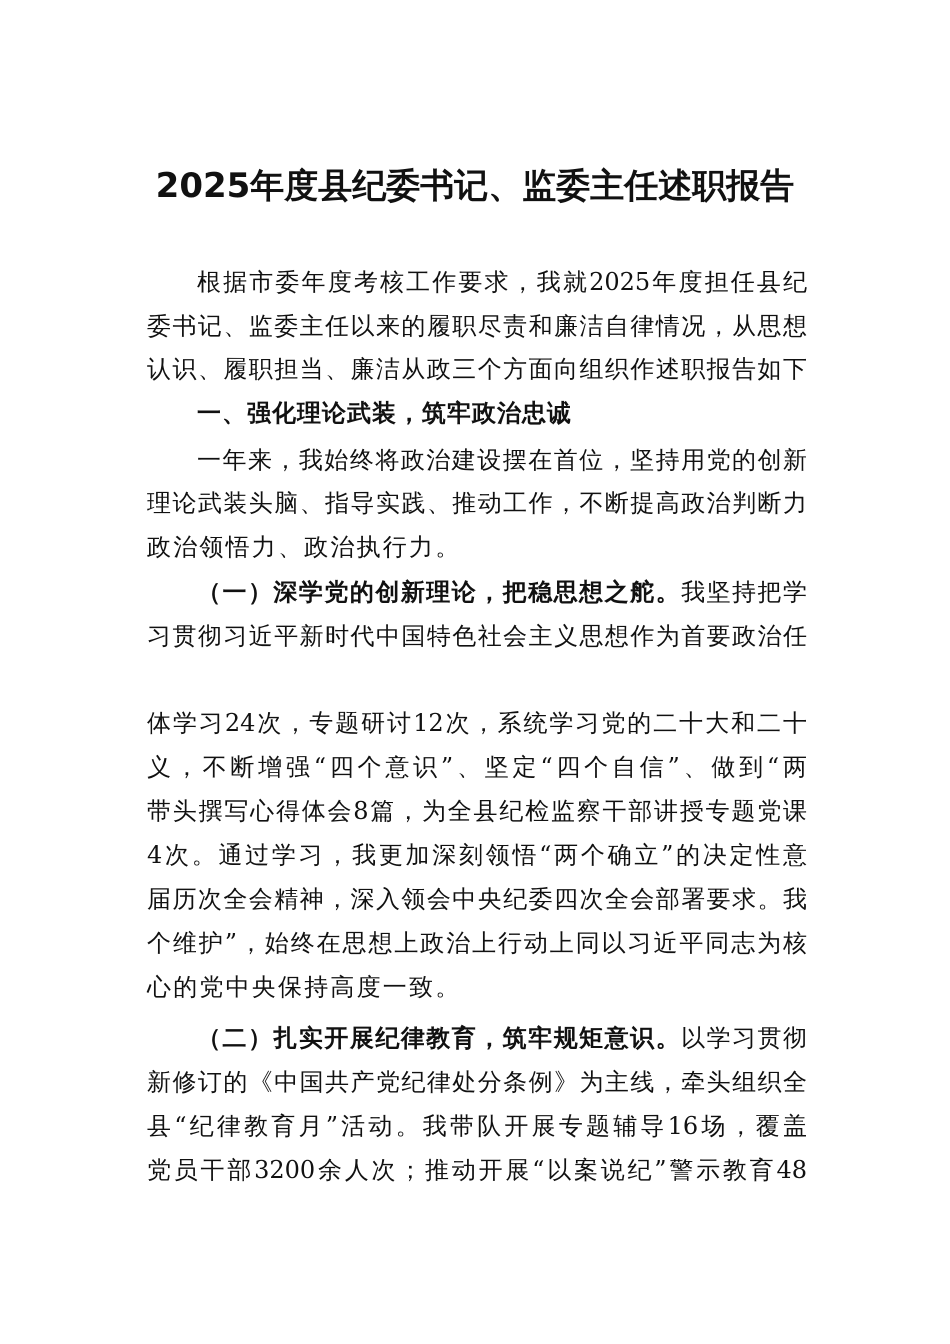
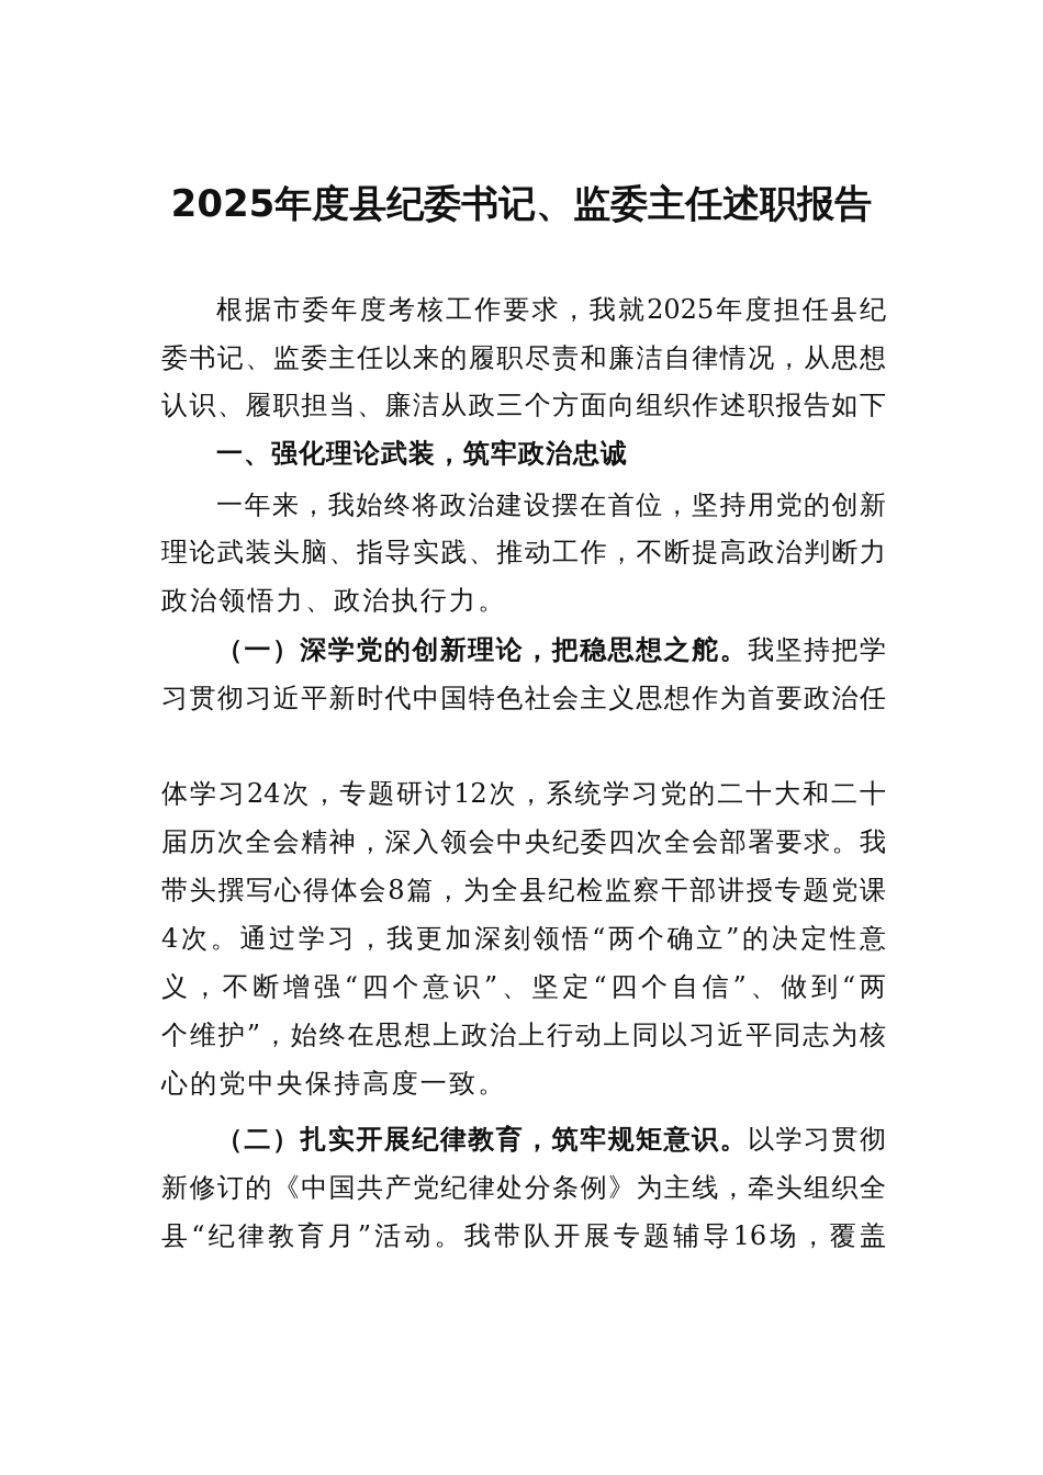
  2025年度县纪委书记、监委主任述职报告
  根据市委年度考核工作要求，我就2025年度担任县纪
  委书记、监委主任以来的履职尽责和廉洁自律情况，从思想
  认识、履职担当、廉洁从政三个方面向组织作述职报告如下
  一、强化理论武装，筑牢政治忠诚
  一年来，我始终将政治建设摆在首位，坚持用党的创新
  理论武装头脑、指导实践、推动工作，不断提高政治判断力
  政治领悟力、政治执行力。
  （一）深学党的创新理论，把稳思想之舵。我坚持把学
  习贯彻习近平新时代中国特色社会主义思想作为首要政治任
  体学习24次，专题研讨12次，系统学习党的二十大和二十
- 义，不断增强“四个意识”、坚定“四个自信”、做到“两
+ 届历次全会精神，深入领会中央纪委四次全会部署要求。我
  带头撰写心得体会8篇，为全县纪检监察干部讲授专题党课
  4次。通过学习，我更加深刻领悟“两个确立”的决定性意
- 届历次全会精神，深入领会中央纪委四次全会部署要求。我
+ 义，不断增强“四个意识”、坚定“四个自信”、做到“两
  个维护”，始终在思想上政治上行动上同以习近平同志为核
  心的党中央保持高度一致。
  （二）扎实开展纪律教育，筑牢规矩意识。以学习贯彻
  新修订的《中国共产党纪律处分条例》为主线，牵头组织全
  县“纪律教育月”活动。我带队开展专题辅导16场，覆盖
- 党员干部3200余人次；推动开展“以案说纪”警示教育48
